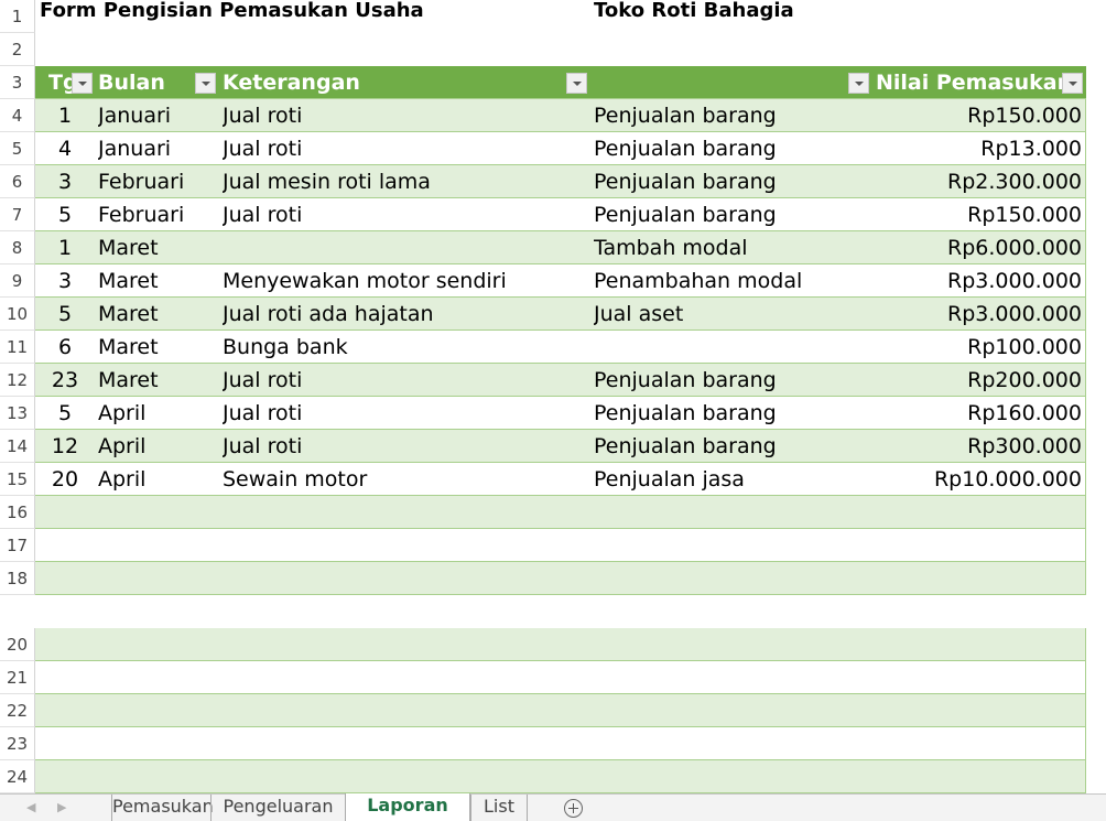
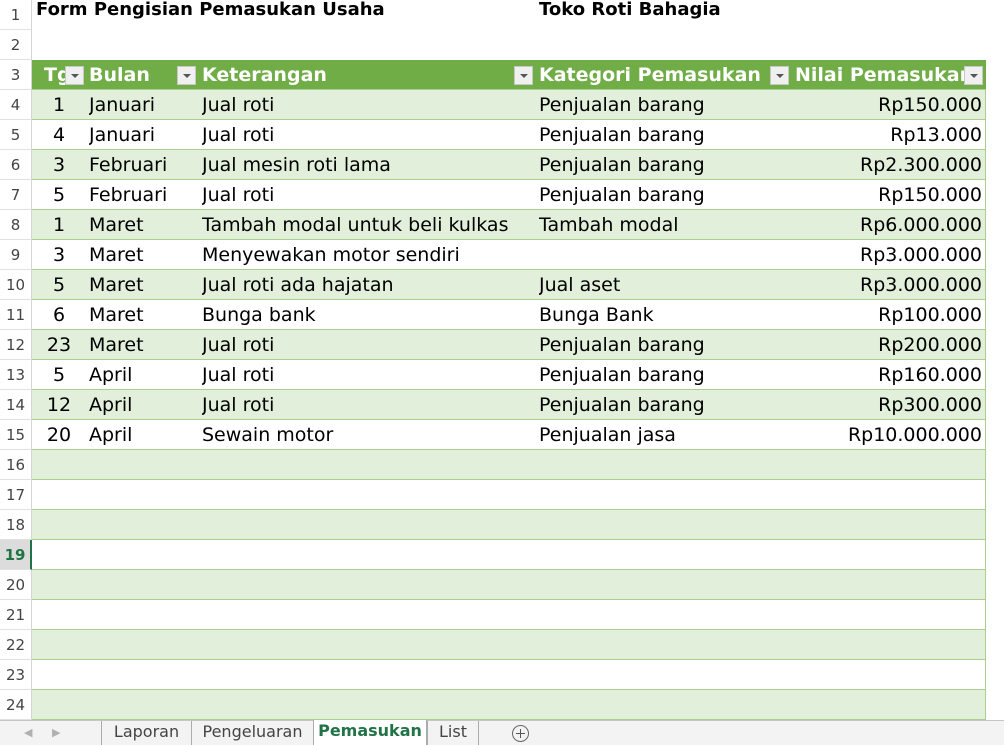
  1
  Form Pengisian Pemasukan Usaha
  Toko Roti Bahagia
  2
  3
  Tg
  Bulan
  Keterangan
+ Kategori Pemasukan
  Nilai Pemasuka
  4
  1
  Januari
  Jual roti
  Penjualan barang
  Rp150.000
  5
  4
  Januari
  Jual roti
  Penjualan barang
  Rp13.000
  6
  3
  Februari
  Jual mesin roti lama
  Penjualan barang
  Rp2.300.000
  7
  5
  Februari
  Jual roti
  Penjualan barang
  Rp150.000
  8
  1
  Maret
+ Tambah modal untuk beli kulkas
  Tambah modal
  Rp6.000.000
  9
  3
  Maret
  Menyewakan motor sendiri
- Penambahan modal
  Rp3.000.000
  10
  5
  Maret
  Jual roti ada hajatan
  Jual aset
  Rp3.000.000
  11
  6
  Maret
  Bunga bank
+ Bunga Bank
  Rp100.000
  12
  23
  Maret
  Jual roti
  Penjualan barang
  Rp200.000
  13
  5
  April
  Jual roti
  Penjualan barang
  Rp160.000
  14
  12
  April
  Jual roti
  Penjualan barang
  Rp300.000
  15
  20
  April
  Sewain motor
  Penjualan jasa
  Rp10.000.000
  16
  17
  18
+ 19
  20
  21
  22
  23
  24
  ◀
  ▶
- Pemasukan
+ Laporan
  Pengeluaran
- Laporan
+ Pemasukan
  List
